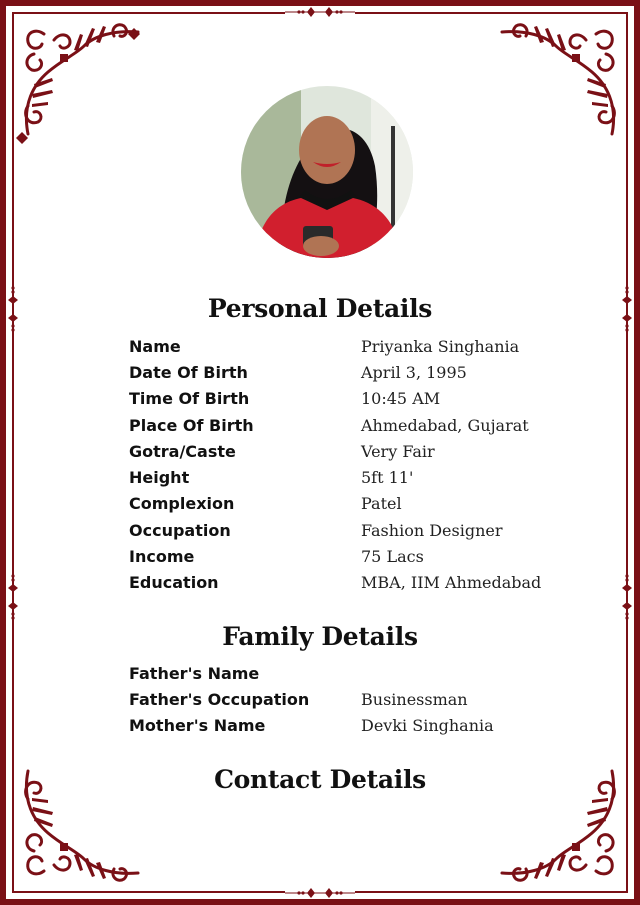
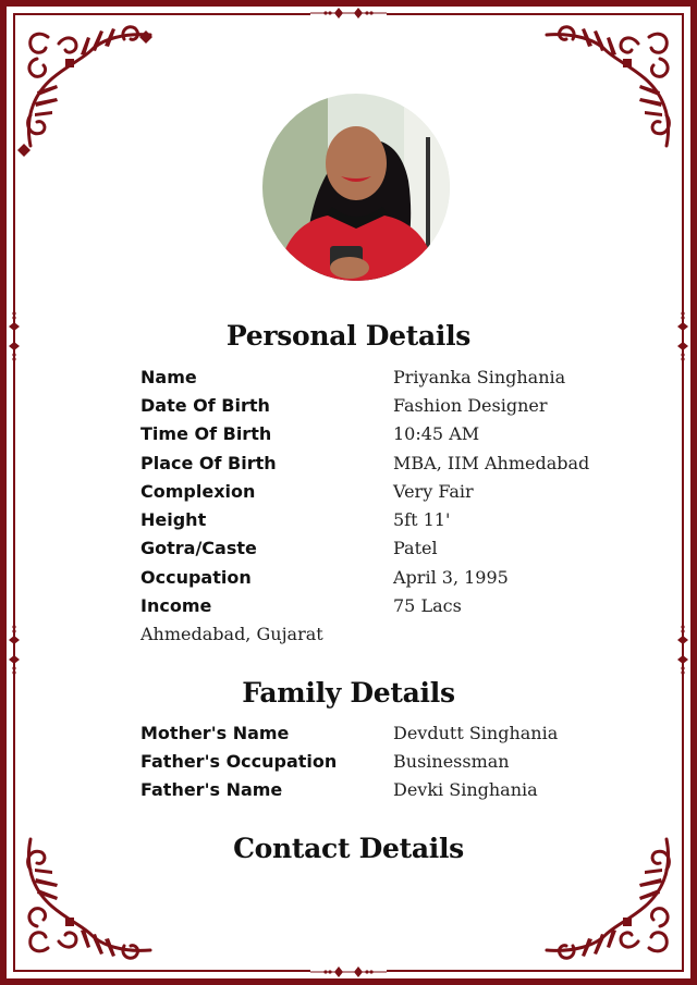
  Personal Details
  Name
  Priyanka Singhania
  Date Of Birth
- April 3, 1995
+ Fashion Designer
  Time Of Birth
  10:45 AM
  Place Of Birth
- Ahmedabad, Gujarat
+ MBA, IIM Ahmedabad
- Gotra/Caste
+ Complexion
  Very Fair
  Height
  5ft 11'
- Complexion
+ Gotra/Caste
  Patel
  Occupation
- Fashion Designer
+ April 3, 1995
  Income
  75 Lacs
- Education
- MBA, IIM Ahmedabad
+ Ahmedabad, Gujarat
  Family Details
- Father's Name
+ Mother's Name
+ Devdutt Singhania
  Father's Occupation
  Businessman
- Mother's Name
+ Father's Name
  Devki Singhania
  Contact Details
